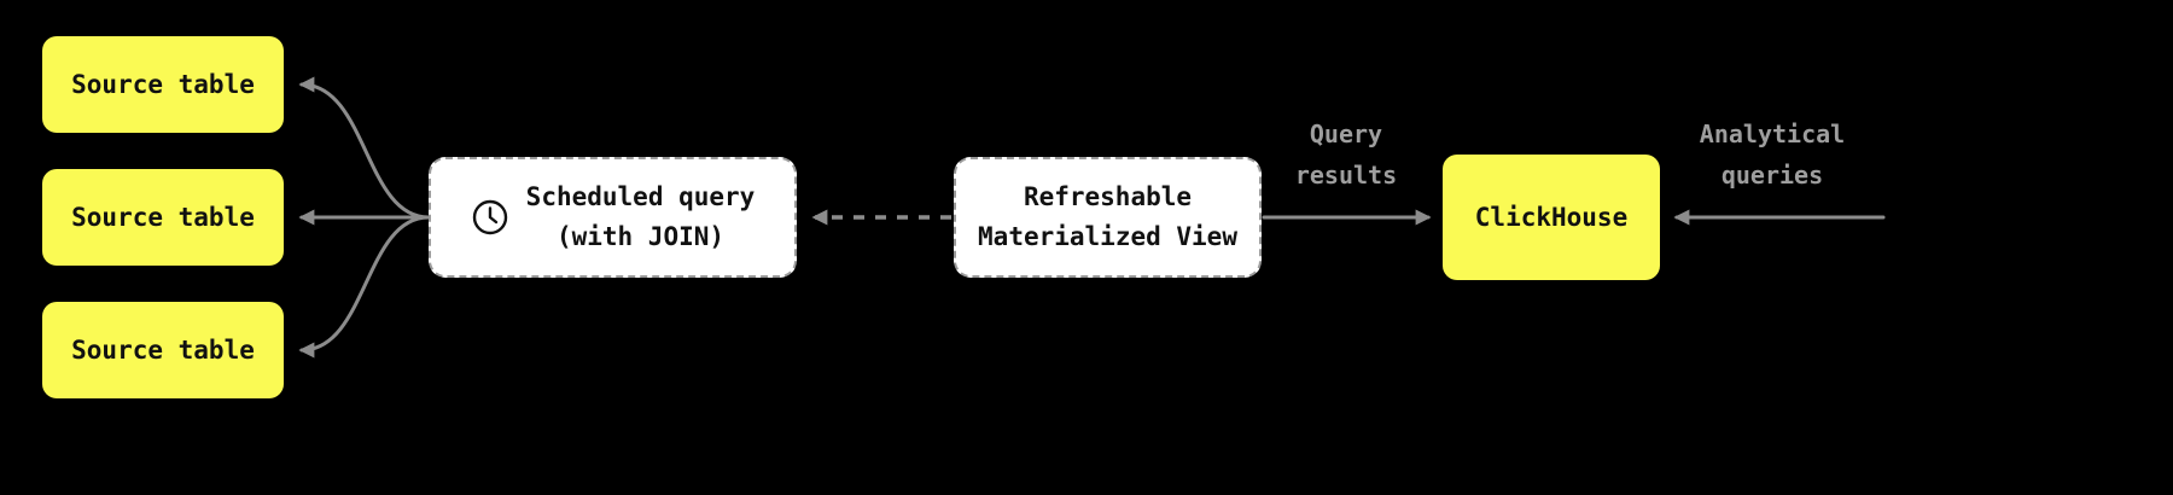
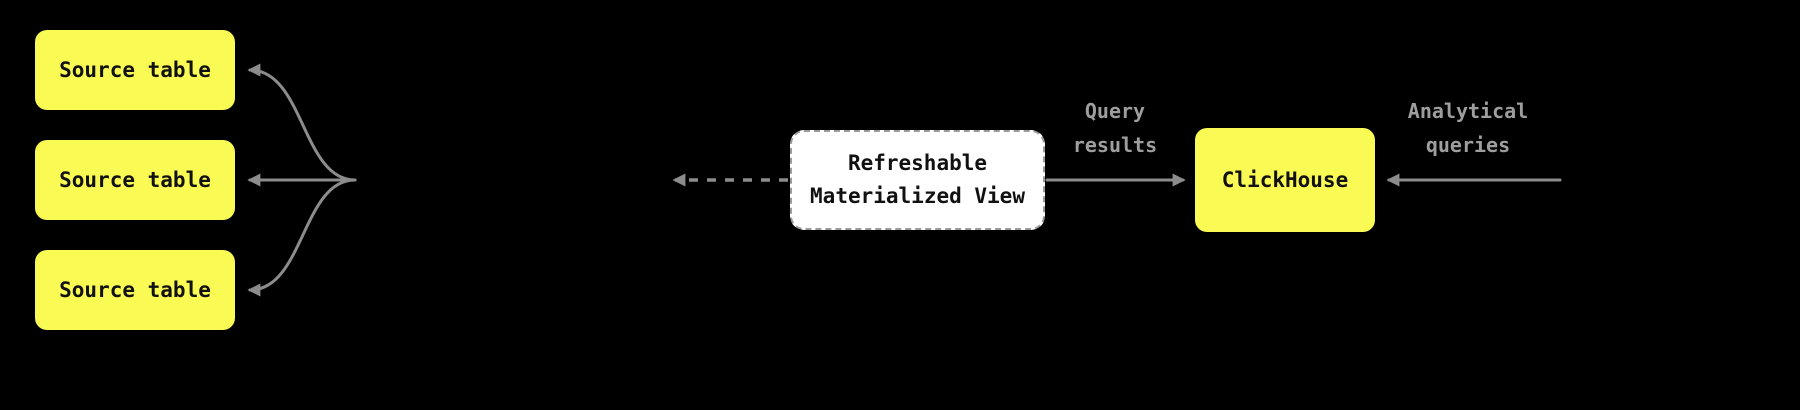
  Source table
  Source table
  Source table
- Scheduled query
- (with JOIN)
  Refreshable
  Materialized View
  ClickHouse
  Query
  results
  Analytical
  queries
